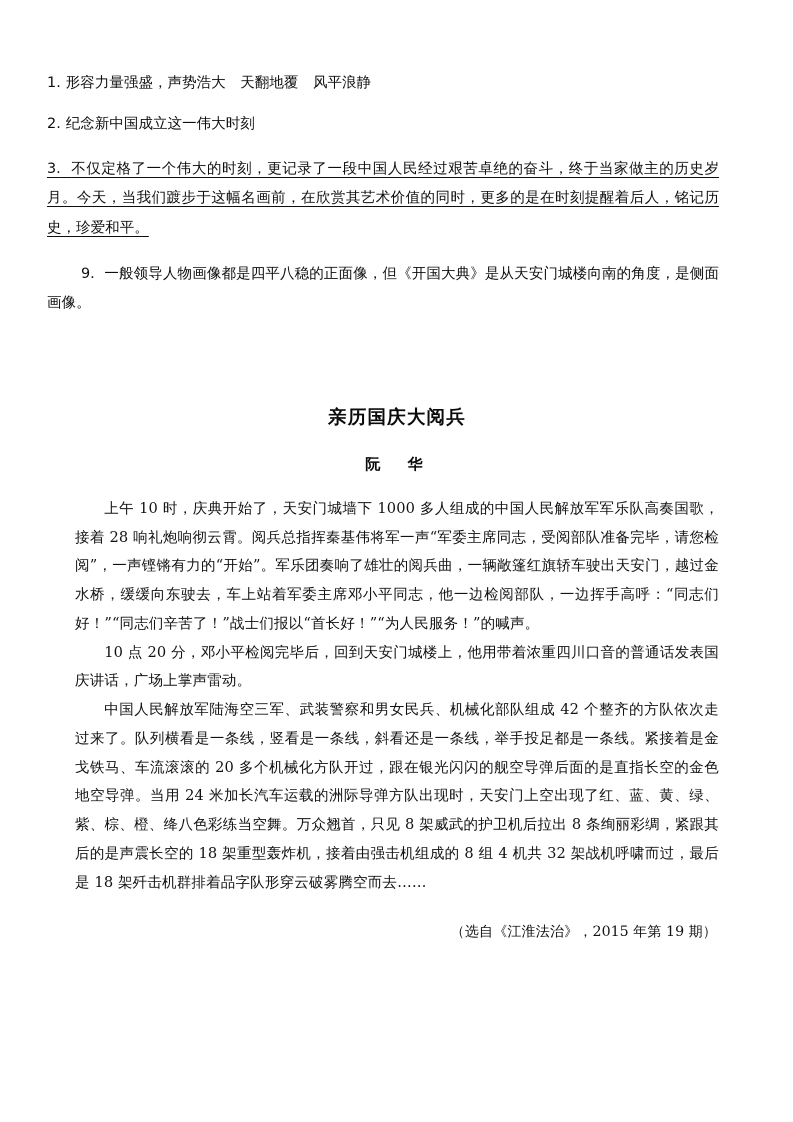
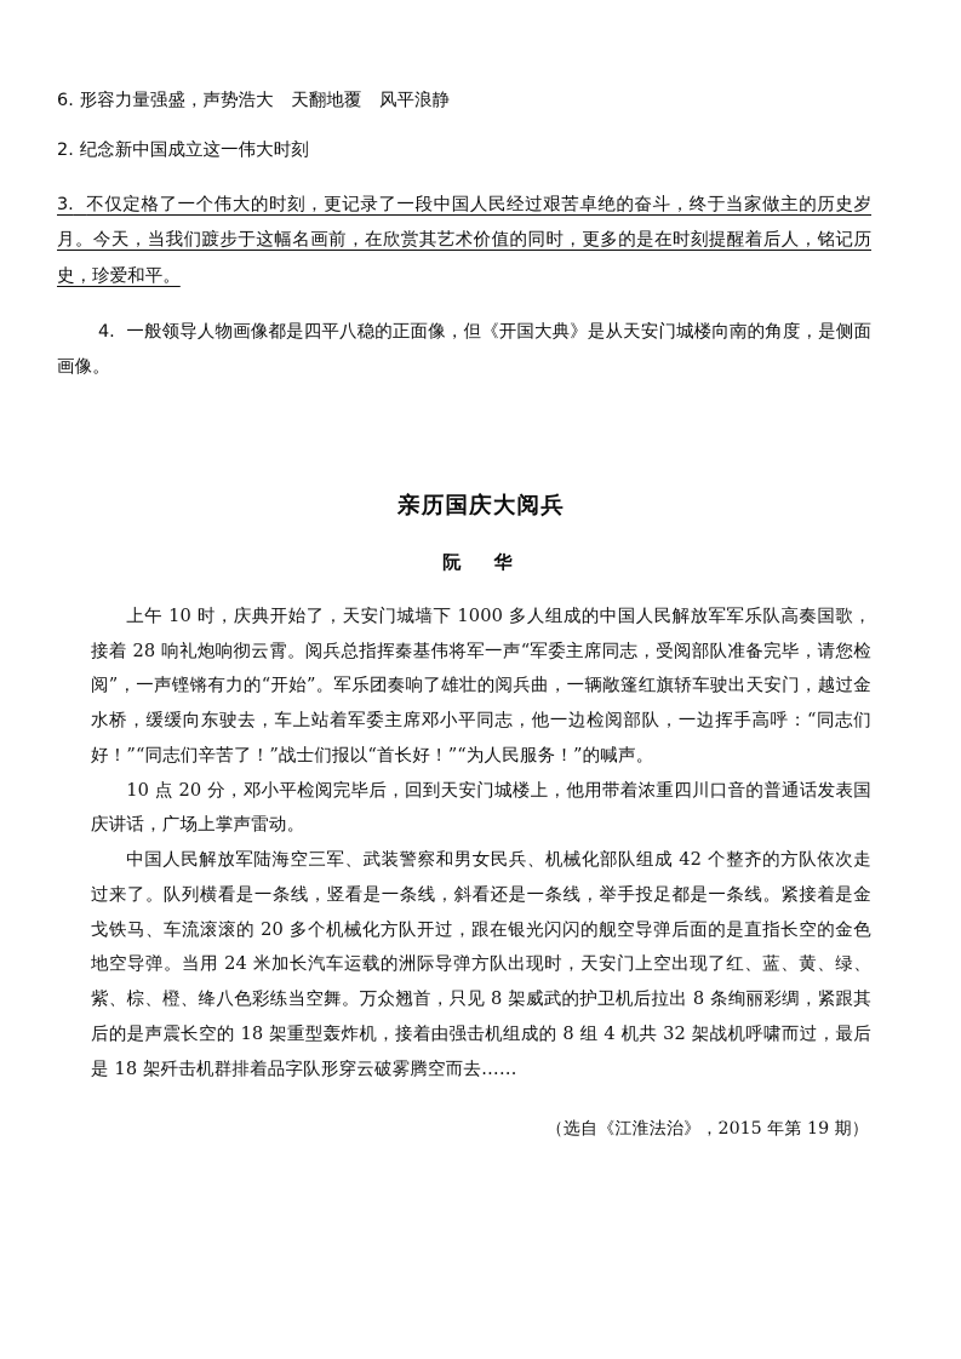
- 1. 形容力量强盛，声势浩大 天翻地覆 风平浪静
+ 6. 形容力量强盛，声势浩大 天翻地覆 风平浪静
  2. 纪念新中国成立这一伟大时刻
  3. 不仅定格了一个伟大的时刻，更记录了一段中国人民经过艰苦卓绝的奋斗，终于当家做主的历史岁月。今天，当我们踱步于这幅名画前，在欣赏其艺术价值的同时，更多的是在时刻提醒着后人，铭记历史，珍爱和平。
- 9. 一般领导人物画像都是四平八稳的正面像，但《开国大典》是从天安门城楼向南的角度，是侧面画像。
+ 4. 一般领导人物画像都是四平八稳的正面像，但《开国大典》是从天安门城楼向南的角度，是侧面画像。
  亲历国庆大阅兵
  阮 华
  上午 10 时，庆典开始了，天安门城墙下 1000 多人组成的中国人民解放军军乐队高奏国歌，接着 28 响礼炮响彻云霄。阅兵总指挥秦基伟将军一声“军委主席同志，受阅部队准备完毕，请您检阅”，一声铿锵有力的“开始”。军乐团奏响了雄壮的阅兵曲，一辆敞篷红旗轿车驶出天安门，越过金水桥，缓缓向东驶去，车上站着军委主席邓小平同志，他一边检阅部队，一边挥手高呼：“同志们好！”“同志们辛苦了！”战士们报以“首长好！”“为人民服务！”的喊声。
  10 点 20 分，邓小平检阅完毕后，回到天安门城楼上，他用带着浓重四川口音的普通话发表国庆讲话，广场上掌声雷动。
  中国人民解放军陆海空三军、武装警察和男女民兵、机械化部队组成 42 个整齐的方队依次走过来了。队列横看是一条线，竖看是一条线，斜看还是一条线，举手投足都是一条线。紧接着是金戈铁马、车流滚滚的 20 多个机械化方队开过，跟在银光闪闪的舰空导弹后面的是直指长空的金色地空导弹。当用 24 米加长汽车运载的洲际导弹方队出现时，天安门上空出现了红、蓝、黄、绿、紫、棕、橙、绛八色彩练当空舞。万众翘首，只见 8 架威武的护卫机后拉出 8 条绚丽彩绸，紧跟其后的是声震长空的 18 架重型轰炸机，接着由强击机组成的 8 组 4 机共 32 架战机呼啸而过，最后是 18 架歼击机群排着品字队形穿云破雾腾空而去……
  （选自《江淮法治》，2015 年第 19 期）
